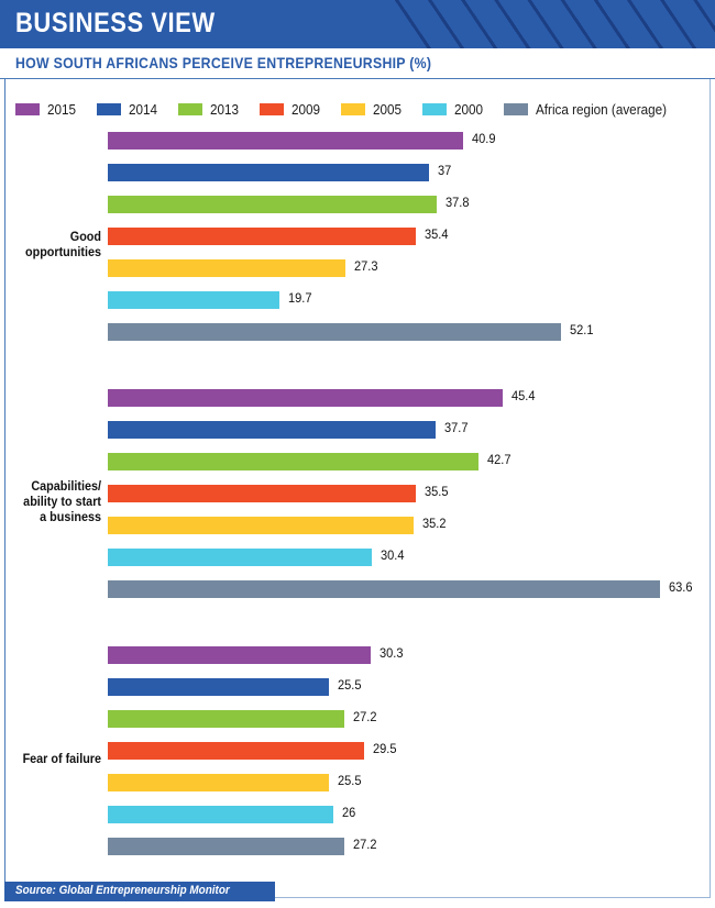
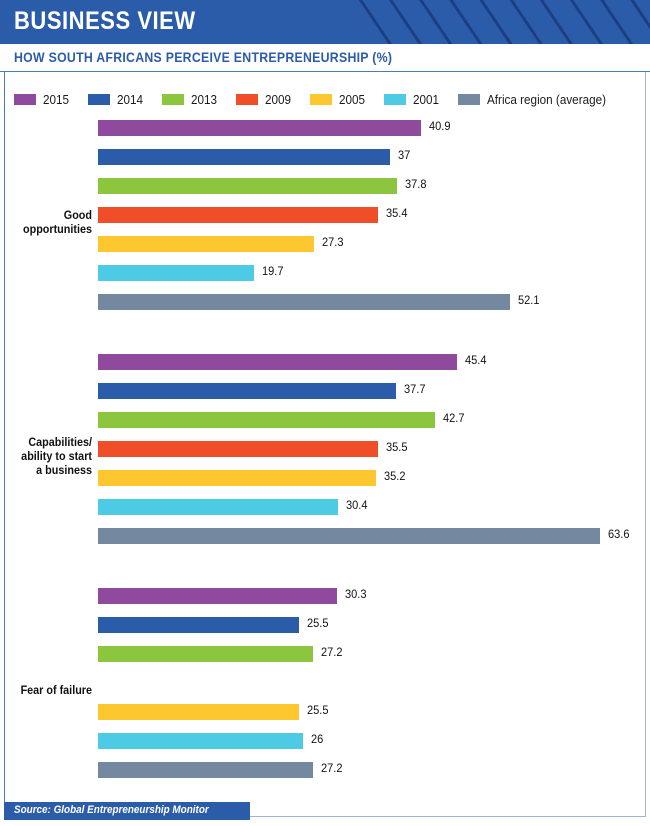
  BUSINESS VIEW
  HOW SOUTH AFRICANS PERCEIVE ENTREPRENEURSHIP (%)
  2015
  2014
  2013
  2009
  2005
- 2000
+ 2001
  Africa region (average)
  Good
  opportunities
  40.9
  37
  37.8
  35.4
  27.3
  19.7
  52.1
  Capabilities/
  ability to start
  a business
  45.4
  37.7
  42.7
  35.5
  35.2
  30.4
  63.6
  Fear of failure
  30.3
  25.5
  27.2
- 29.5
  25.5
  26
  27.2
  Source: Global Entrepreneurship Monitor
